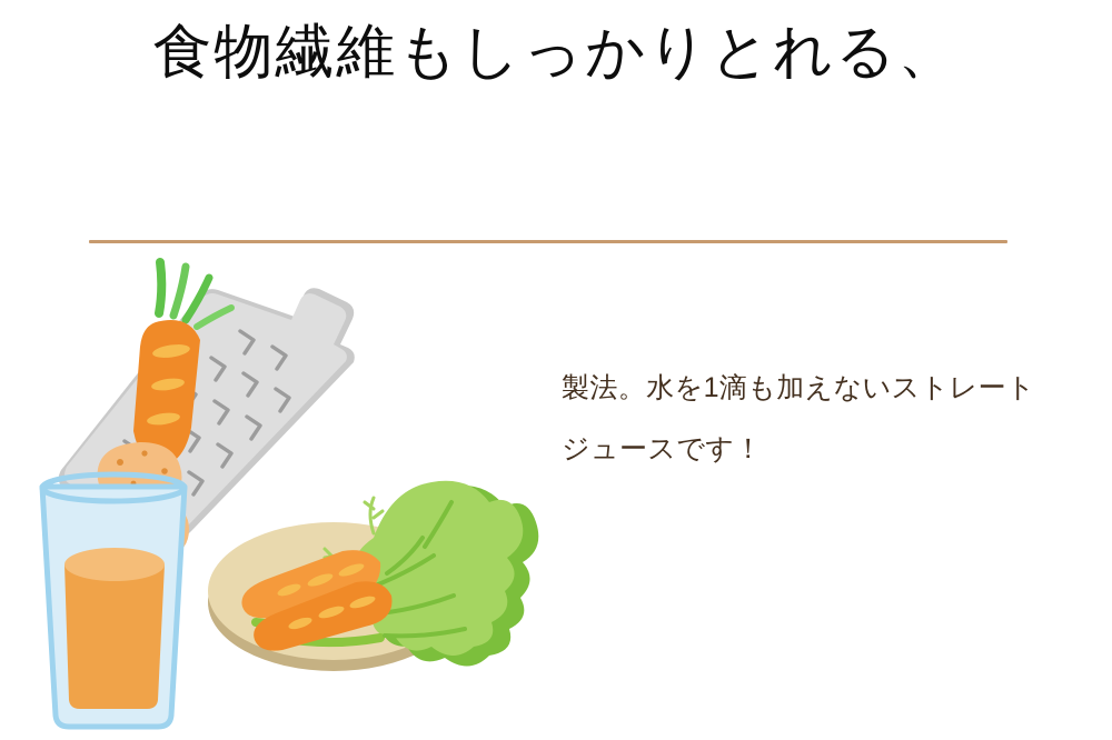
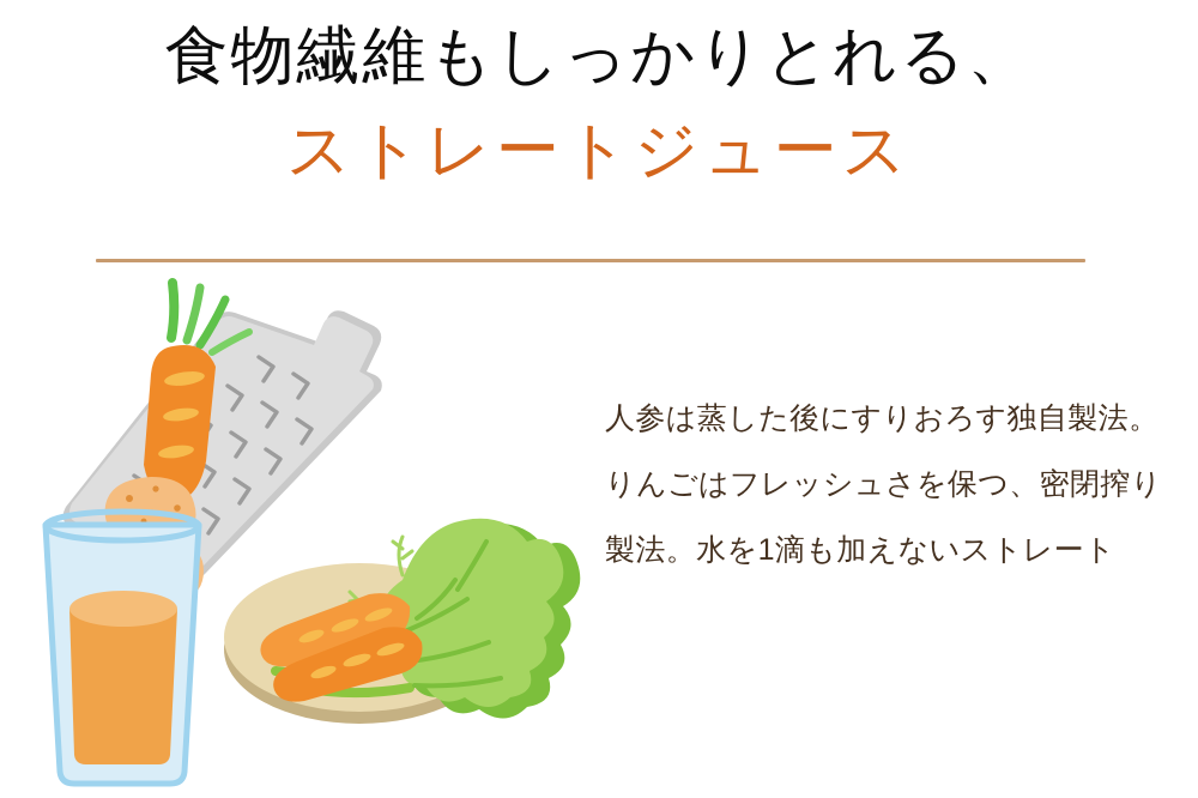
  食物繊維もしっかりとれる、
+ ストレートジュース
+ 人参は蒸した後にすりおろす独自製法。
+ りんごはフレッシュさを保つ、密閉搾り
  製法。水を1滴も加えないストレート
- ジュースです！
